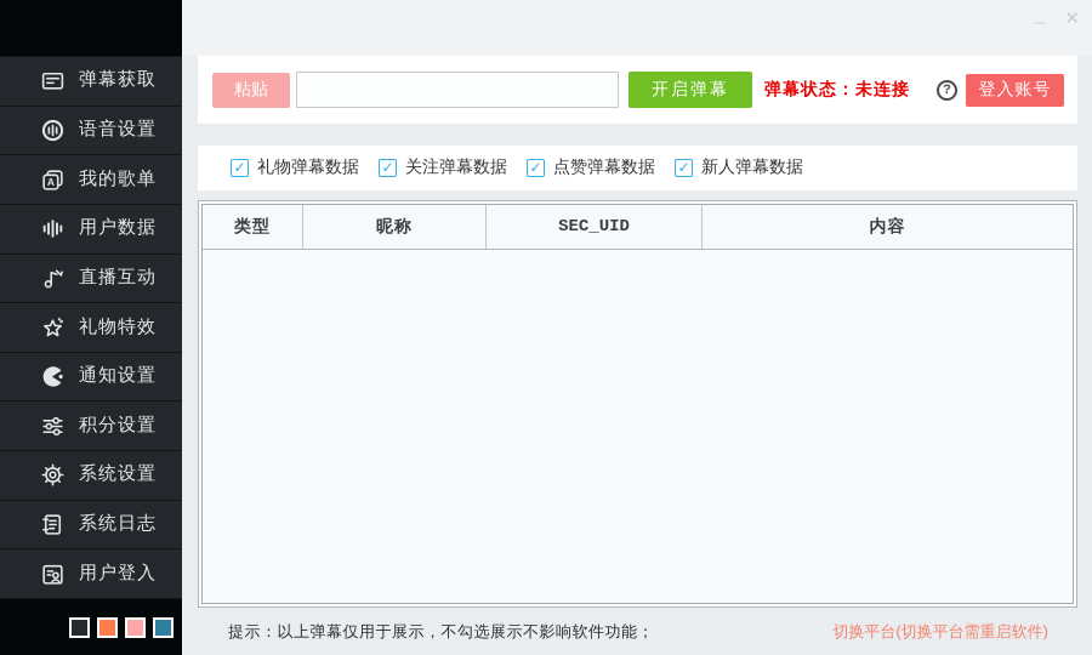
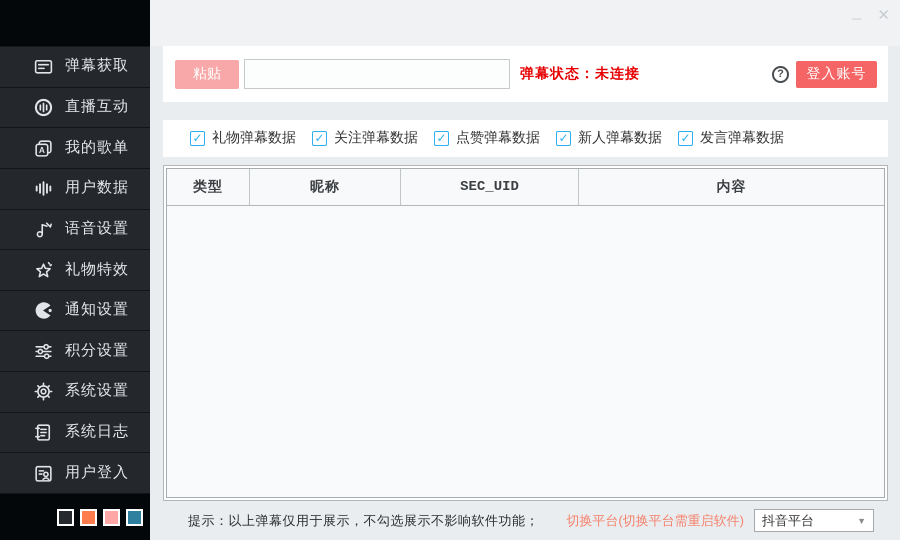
  弹幕获取
- 语音设置
+ 直播互动
  A
  我的歌单
  用户数据
- 直播互动
+ 语音设置
  礼物特效
  通知设置
  积分设置
  系统设置
  系统日志
  用户登入
  ✕
  粘贴
- 开启弹幕
  弹幕状态：未连接
  ?
  登入账号
  礼物弹幕数据
  关注弹幕数据
  点赞弹幕数据
  新人弹幕数据
+ 发言弹幕数据
  类型
  昵称
  SEC_UID
  内容
  提示：以上弹幕仅用于展示，不勾选展示不影响软件功能；
  切换平台(切换平台需重启软件)
+ 抖音平台
+ ▼
